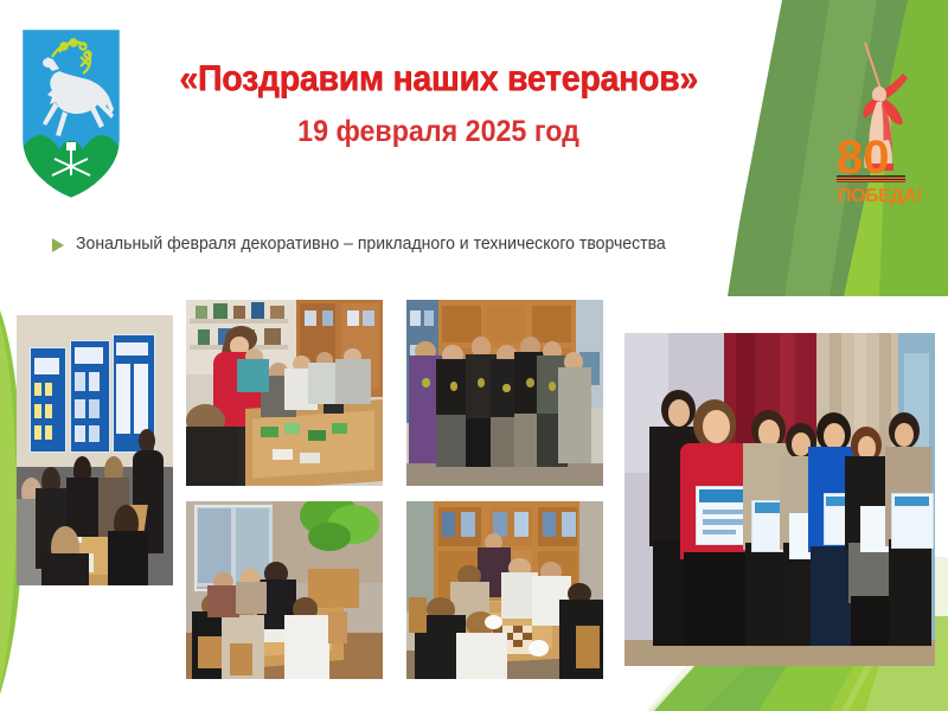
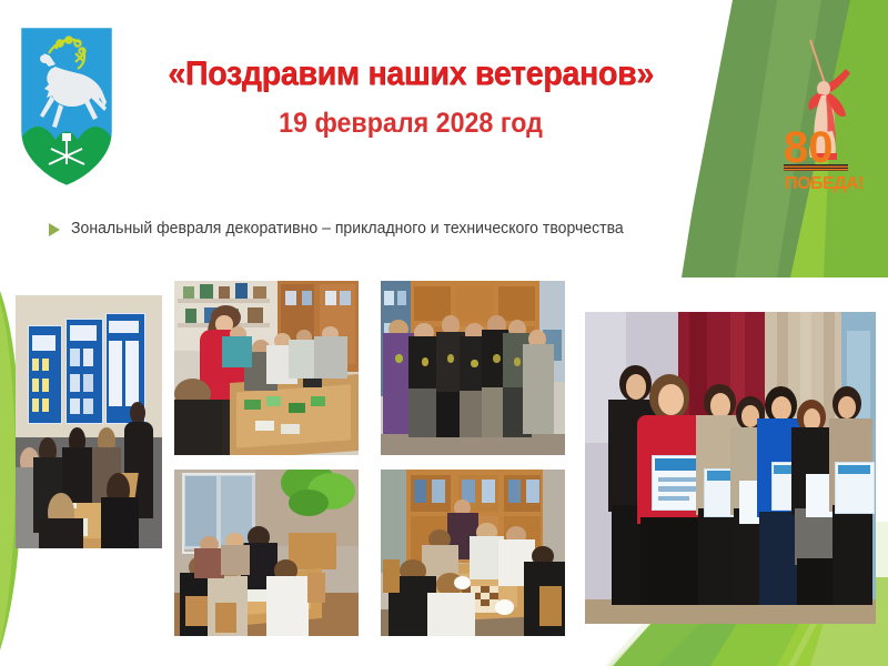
  80
  ПОБЕДА!
  «Поздравим наших ветеранов»
- 19 февраля 2025 год
+ 19 февраля 2028 год
  Зональный февраля декоративно – прикладного и технического творчества
